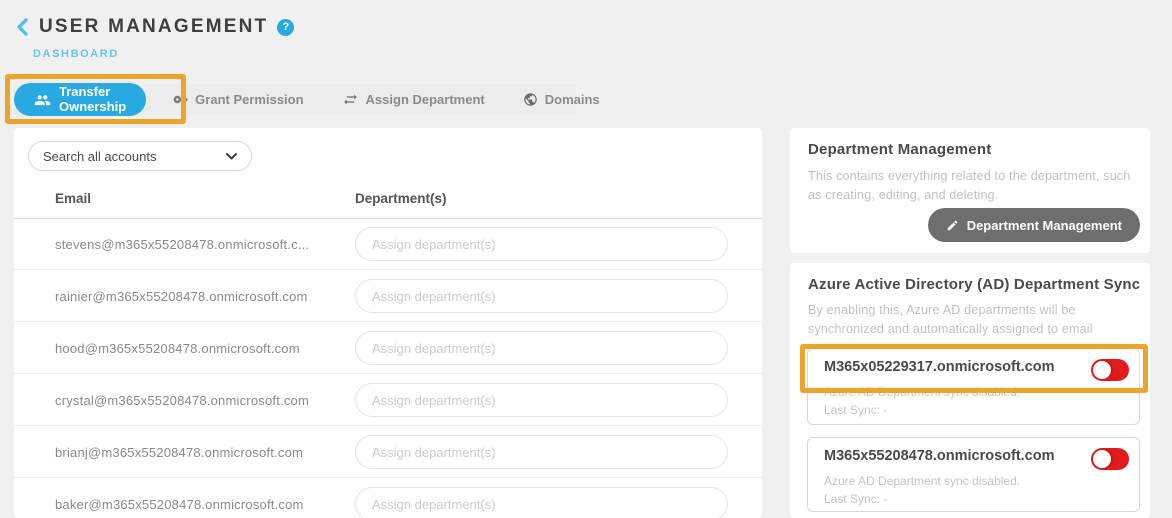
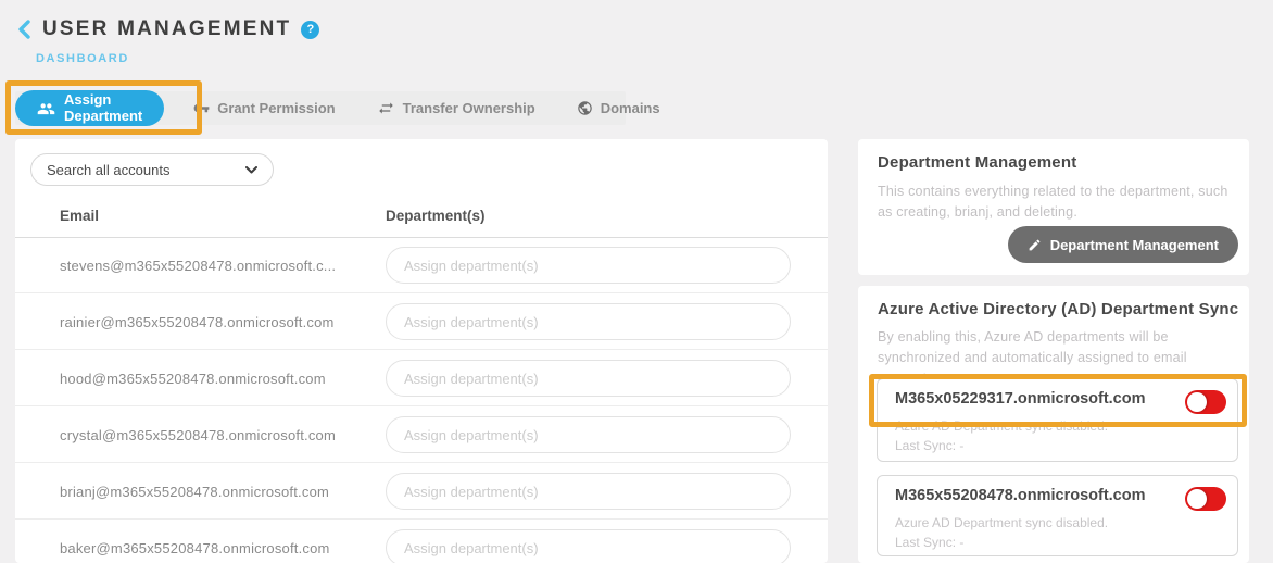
  USER MANAGEMENT
  ?
  DASHBOARD
- Transfer Ownership
+ Assign Department
  Grant Permission
- Assign Department
+ Transfer Ownership
  Domains
  Search all accounts
  Email
  Department(s)
  stevens@m365x55208478.onmicrosoft.c...
  Assign department(s)
  rainier@m365x55208478.onmicrosoft.com
  Assign department(s)
  hood@m365x55208478.onmicrosoft.com
  Assign department(s)
  crystal@m365x55208478.onmicrosoft.com
  Assign department(s)
  brianj@m365x55208478.onmicrosoft.com
  Assign department(s)
  baker@m365x55208478.onmicrosoft.com
  Assign department(s)
  Department Management
- This contains everything related to the department, such as creating, editing, and deleting.
+ This contains everything related to the department, such as creating, brianj, and deleting.
  Department Management
  Azure Active Directory (AD) Department Sync
  By enabling this, Azure AD departments will be synchronized and automatically assigned to email
  M365x05229317.onmicrosoft.com
  Azure AD Department sync disabled.
  Last Sync: -
  M365x55208478.onmicrosoft.com
  Azure AD Department sync disabled.
  Last Sync: -
